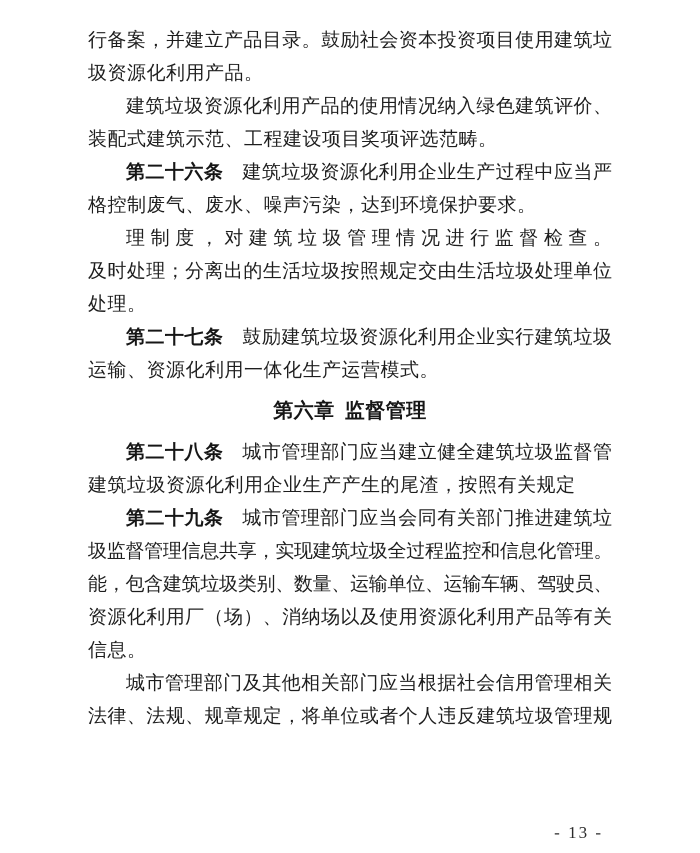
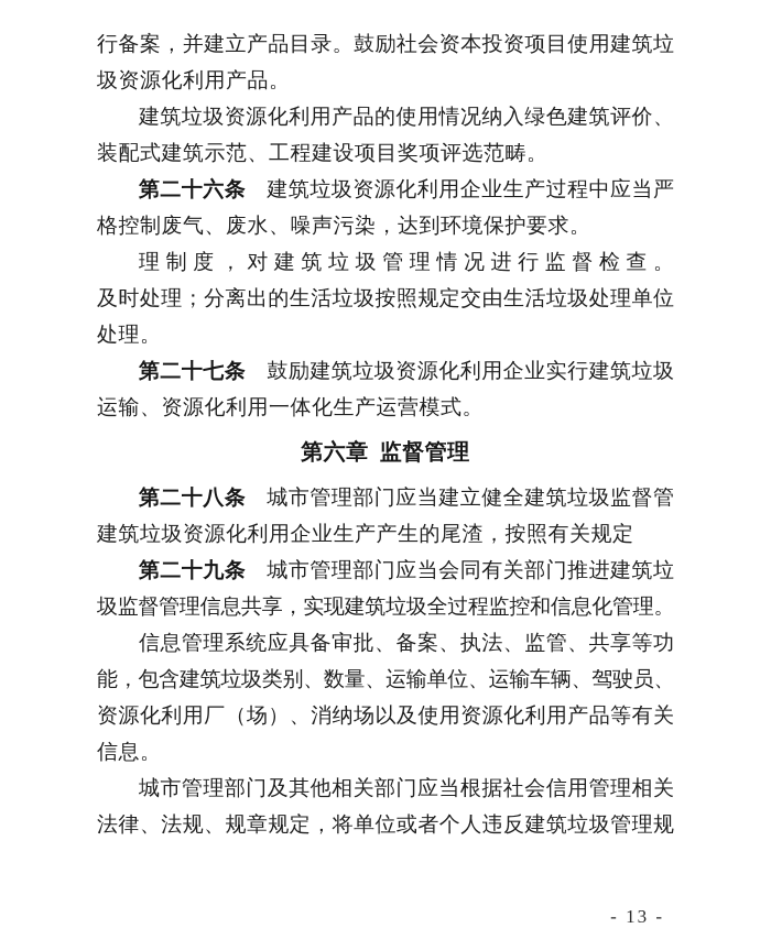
  行备案，并建立产品目录。鼓励社会资本投资项目使用建筑垃
  圾资源化利用产品。
  建筑垃圾资源化利用产品的使用情况纳入绿色建筑评价、
  装配式建筑示范、工程建设项目奖项评选范畴。
  第二十六条 建筑垃圾资源化利用企业生产过程中应当严
  格控制废气、废水、噪声污染，达到环境保护要求。
  理制度，对建筑垃圾管理情况进行监督检查。
  及时处理；分离出的生活垃圾按照规定交由生活垃圾处理单位
  处理。
  第二十七条 鼓励建筑垃圾资源化利用企业实行建筑垃圾
  运输、资源化利用一体化生产运营模式。
  第六章 监督管理
  第二十八条 城市管理部门应当建立健全建筑垃圾监督管
  建筑垃圾资源化利用企业生产产生的尾渣，按照有关规定
  第二十九条 城市管理部门应当会同有关部门推进建筑垃
  圾监督管理信息共享，实现建筑垃圾全过程监控和信息化管理。
+ 信息管理系统应具备审批、备案、执法、监管、共享等功
  能，包含建筑垃圾类别、数量、运输单位、运输车辆、驾驶员、
  资源化利用厂（场）、消纳场以及使用资源化利用产品等有关
  信息。
  城市管理部门及其他相关部门应当根据社会信用管理相关
  法律、法规、规章规定，将单位或者个人违反建筑垃圾管理规
  - 13 -
